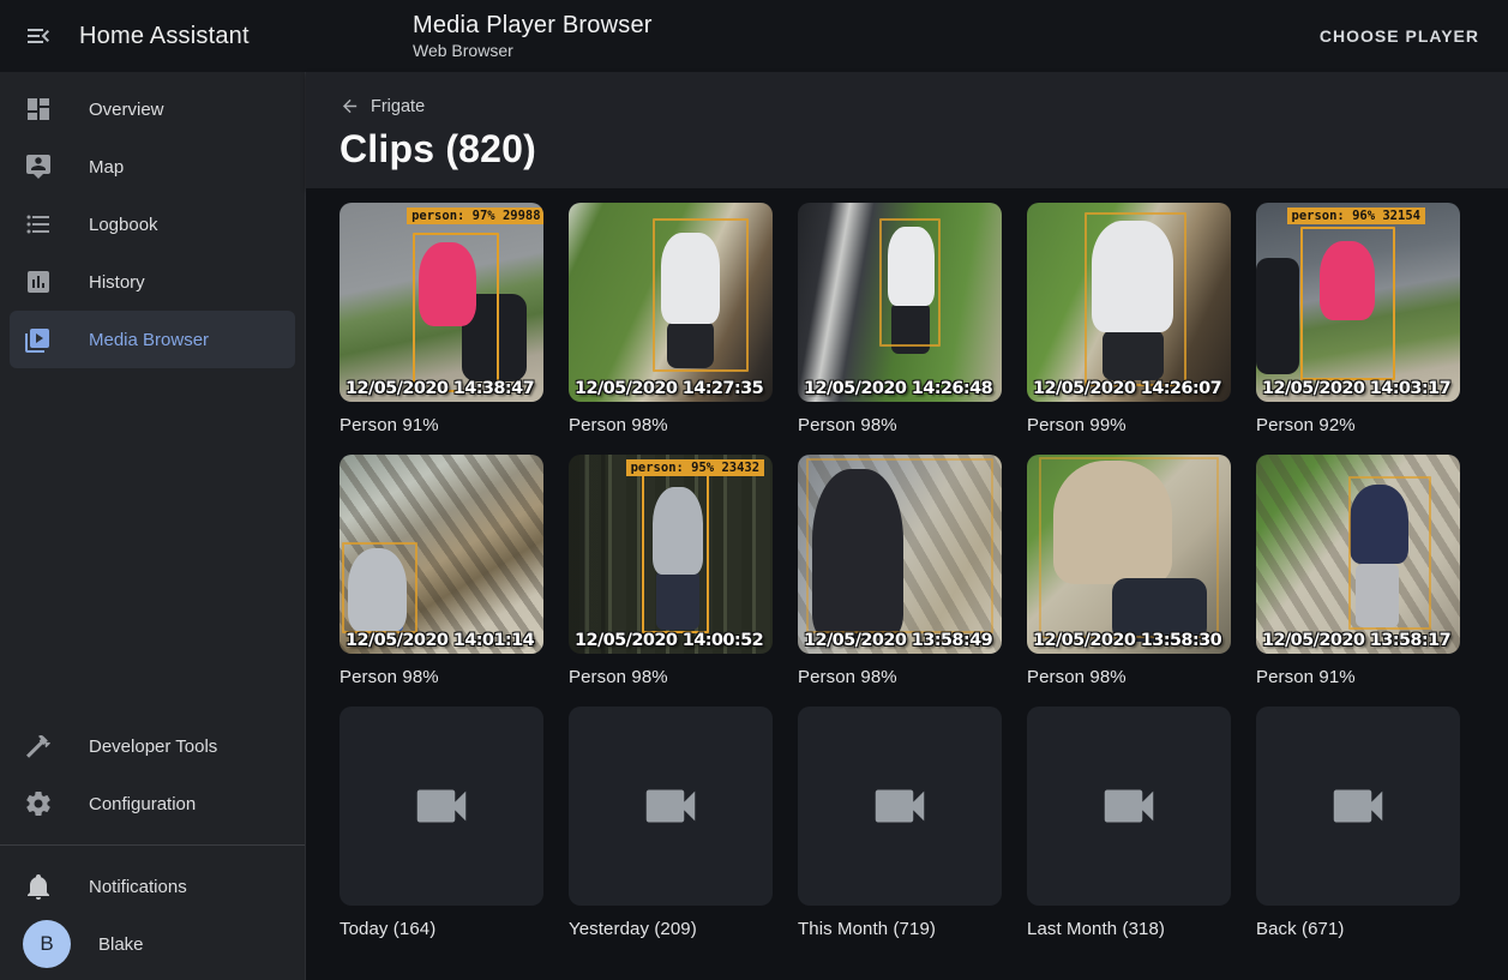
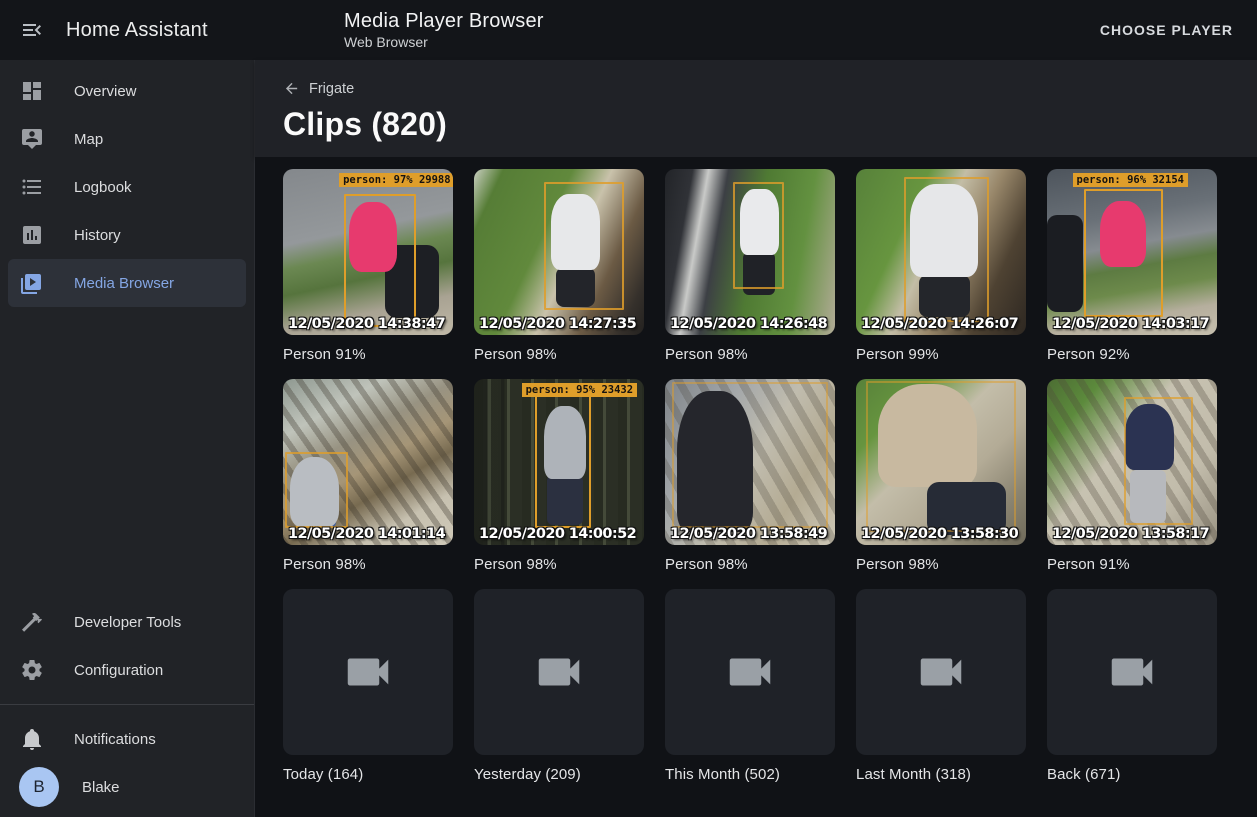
  Home Assistant
  Media Player Browser
  Web Browser
  CHOOSE PLAYER
  Overview
  Map
  Logbook
  History
  Media Browser
  Developer Tools
  Configuration
  Notifications
  B
  Blake
  Frigate
  Clips (820)
  person: 97% 29988
  12/05/2020 14:38:47
  Person 91%
  12/05/2020 14:27:35
  Person 98%
  12/05/2020 14:26:48
  Person 98%
  12/05/2020 14:26:07
  Person 99%
  person: 96% 32154
  12/05/2020 14:03:17
  Person 92%
  12/05/2020 14:01:14
  Person 98%
  person: 95% 23432
  12/05/2020 14:00:52
  Person 98%
  12/05/2020 13:58:49
  Person 98%
  12/05/2020 13:58:30
  Person 98%
  12/05/2020 13:58:17
  Person 91%
  Today (164)
  Yesterday (209)
- This Month (719)
+ This Month (502)
  Last Month (318)
  Back (671)
